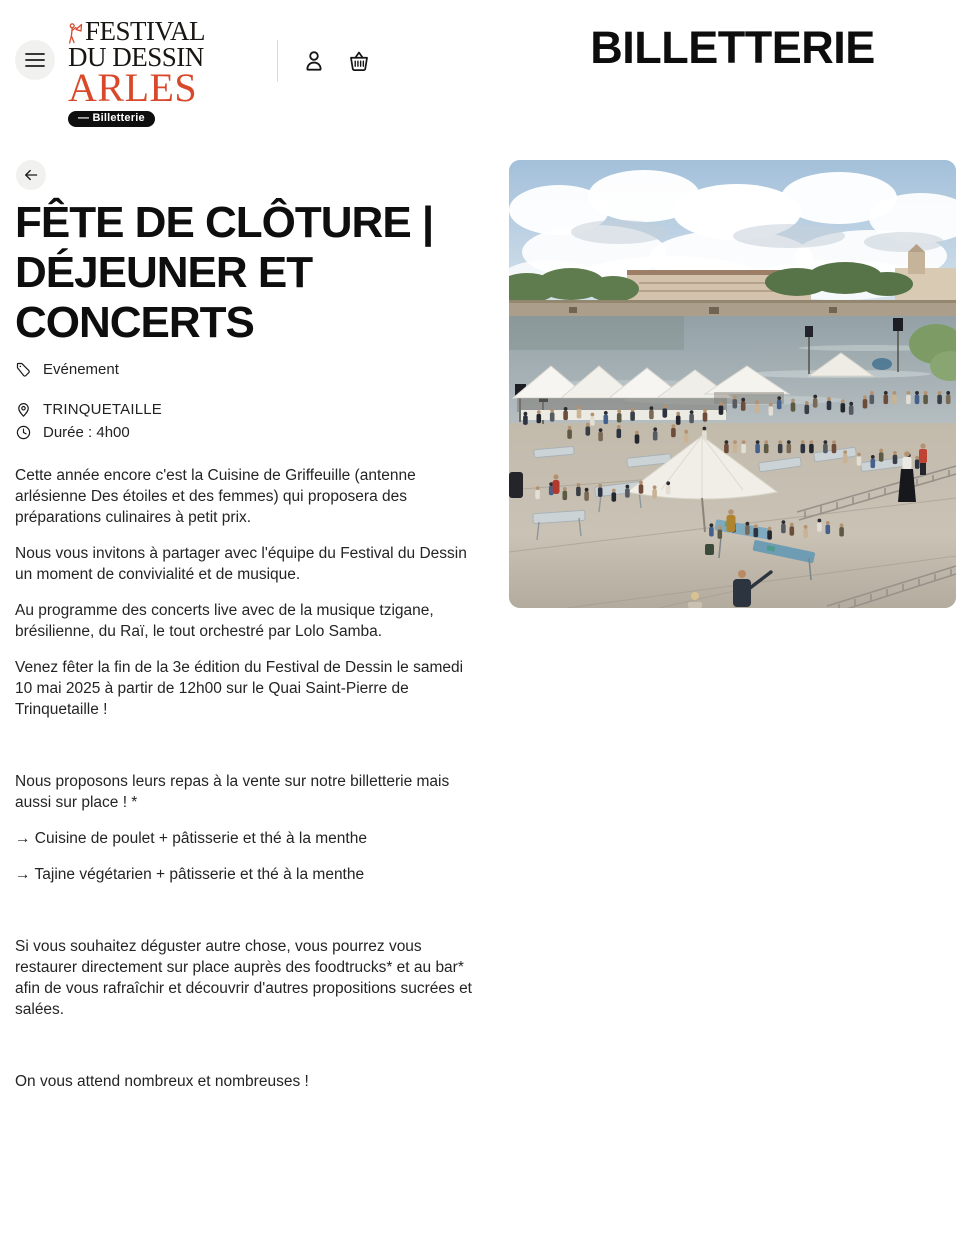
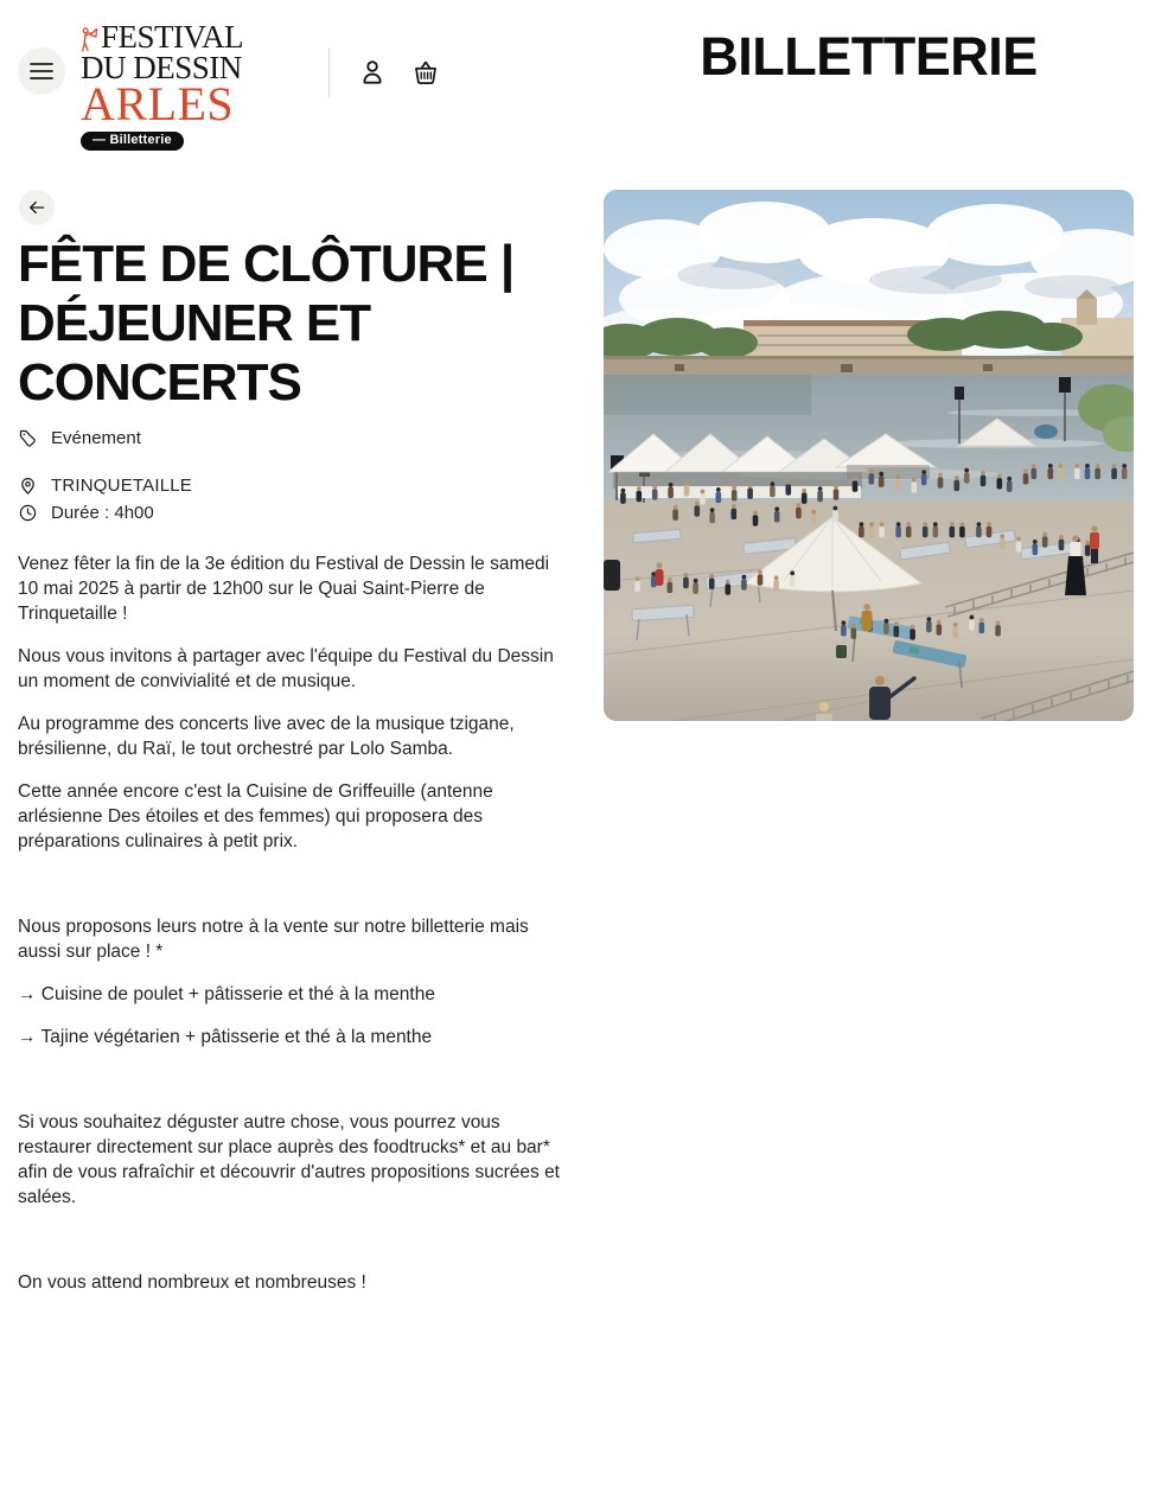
  FESTIVAL
  DU DESSIN
  ARLES
  — Billetterie
  BILLETTERIE
  FÊTE DE CLÔTURE | DÉJEUNER ET CONCERTS
  Evénement
  TRINQUETAILLE
  Durée : 4h00
- Cette année encore c'est la Cuisine de Griffeuille (antenne arlésienne Des étoiles et des femmes) qui proposera des préparations culinaires à petit prix.
+ Venez fêter la fin de la 3e édition du Festival de Dessin le samedi 10 mai 2025 à partir de 12h00 sur le Quai Saint-Pierre de Trinquetaille !
  Nous vous invitons à partager avec l'équipe du Festival du Dessin un moment de convivialité et de musique.
  Au programme des concerts live avec de la musique tzigane, brésilienne, du Raï, le tout orchestré par Lolo Samba.
- Venez fêter la fin de la 3e édition du Festival de Dessin le samedi 10 mai 2025 à partir de 12h00 sur le Quai Saint-Pierre de Trinquetaille !
+ Cette année encore c'est la Cuisine de Griffeuille (antenne arlésienne Des étoiles et des femmes) qui proposera des préparations culinaires à petit prix.
- Nous proposons leurs repas à la vente sur notre billetterie mais aussi sur place ! *
+ Nous proposons leurs notre à la vente sur notre billetterie mais aussi sur place ! *
  → Cuisine de poulet + pâtisserie et thé à la menthe
  → Tajine végétarien + pâtisserie et thé à la menthe
  Si vous souhaitez déguster autre chose, vous pourrez vous restaurer directement sur place auprès des foodtrucks* et au bar* afin de vous rafraîchir et découvrir d'autres propositions sucrées et salées.
  On vous attend nombreux et nombreuses !
